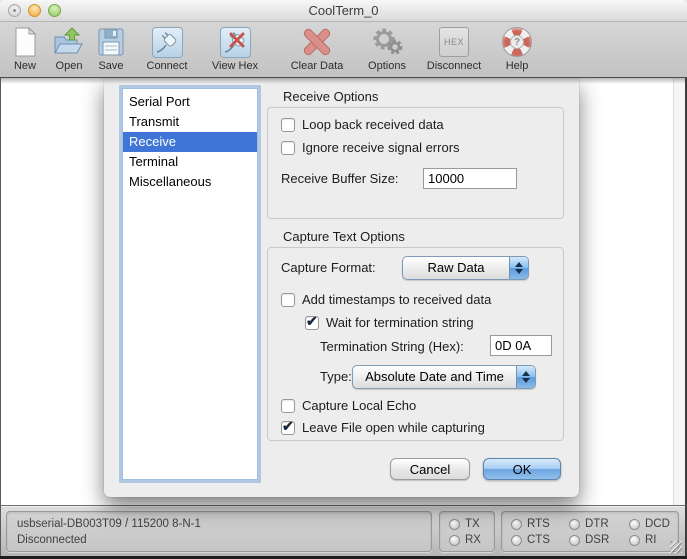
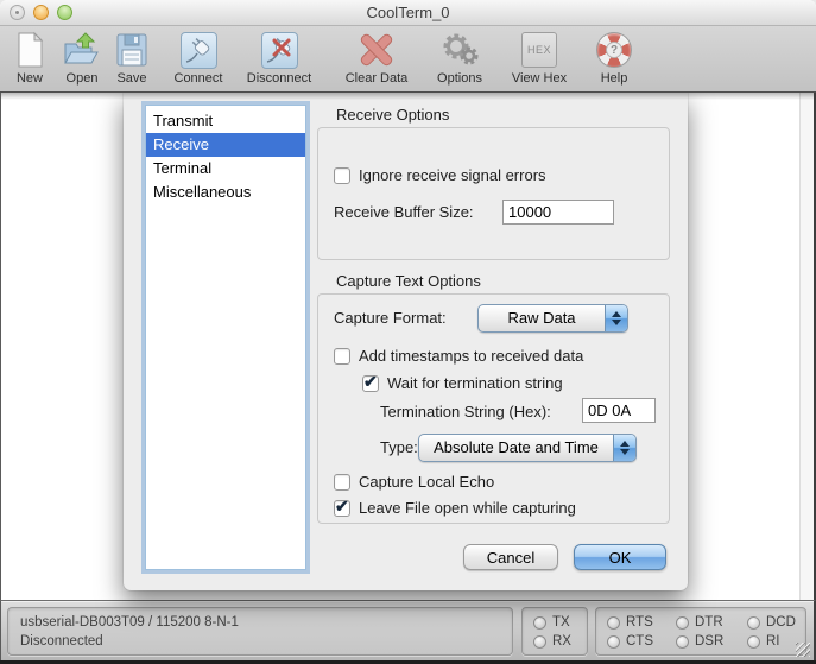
  CoolTerm_0
  New
  Open
  Save
  Connect
- View Hex
+ Disconnect
  Clear Data
  Options
  HEX
- Disconnect
+ View Hex
  ?
  Help
- Serial Port
  Transmit
  Receive
  Terminal
  Miscellaneous
  Receive Options
- Loop back received data
  Ignore receive signal errors
  Receive Buffer Size:
  10000
  Capture Text Options
  Capture Format:
  Raw Data
  Add timestamps to received data
  Wait for termination string
  Termination String (Hex):
  0D 0A
  Type:
  Absolute Date and Time
  Capture Local Echo
  Leave File open while capturing
  Cancel
  OK
  usbserial-DB003T09 / 115200 8-N-1
  Disconnected
  TX
  RX
  RTS
  CTS
  DTR
  DSR
  DCD
  RI
